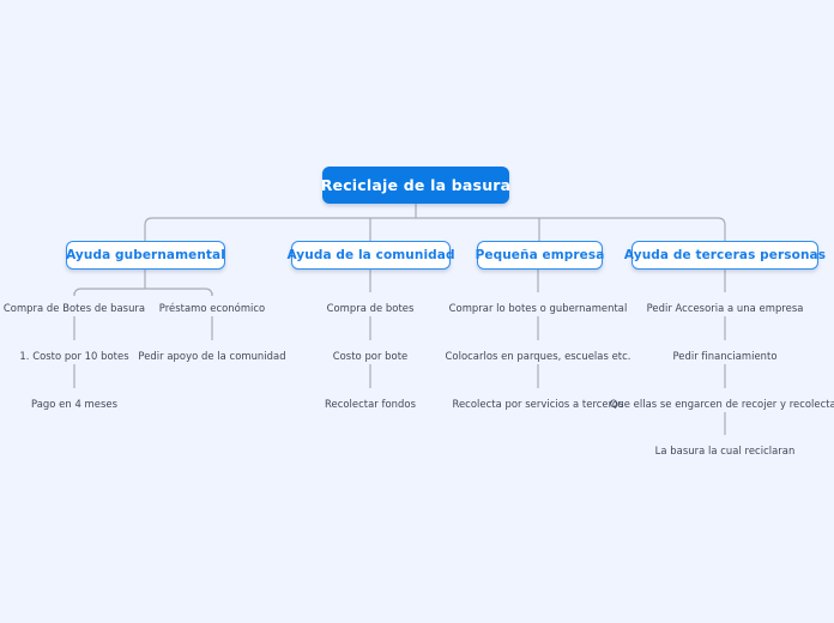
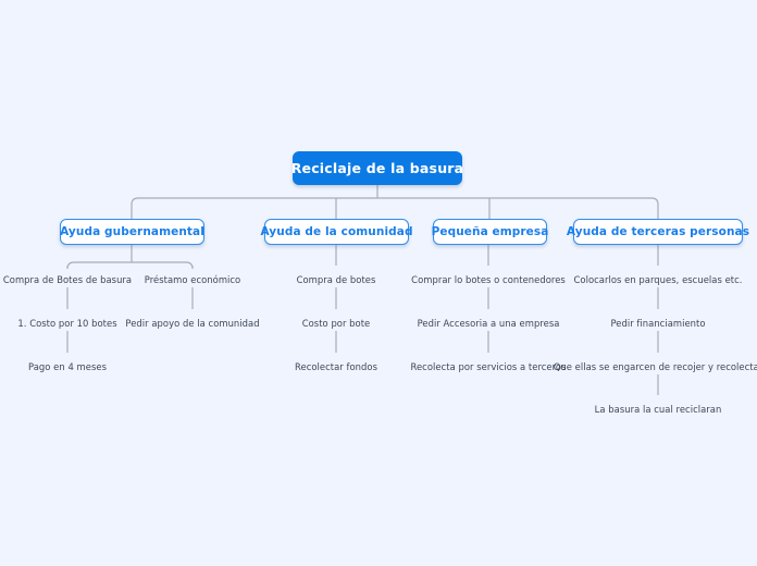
  Reciclaje de la basura
  Ayuda gubernamental
  Compra de Botes de basura
  1. Costo por 10 botes
  Pago en 4 meses
  Préstamo económico
  Pedir apoyo de la comunidad
  Ayuda de la comunidad
  Compra de botes
  Costo por bote
  Recolectar fondos
  Pequeña empresa
- Comprar lo botes o gubernamental
+ Comprar lo botes o contenedores
- Colocarlos en parques, escuelas etc.
+ Pedir Accesoria a una empresa
  Recolecta por servicios a terceros
  Ayuda de terceras personas
- Pedir Accesoria a una empresa
+ Colocarlos en parques, escuelas etc.
  Pedir financiamiento
  Que ellas se engarcen de recojer y recolecta
  La basura la cual reciclaran
